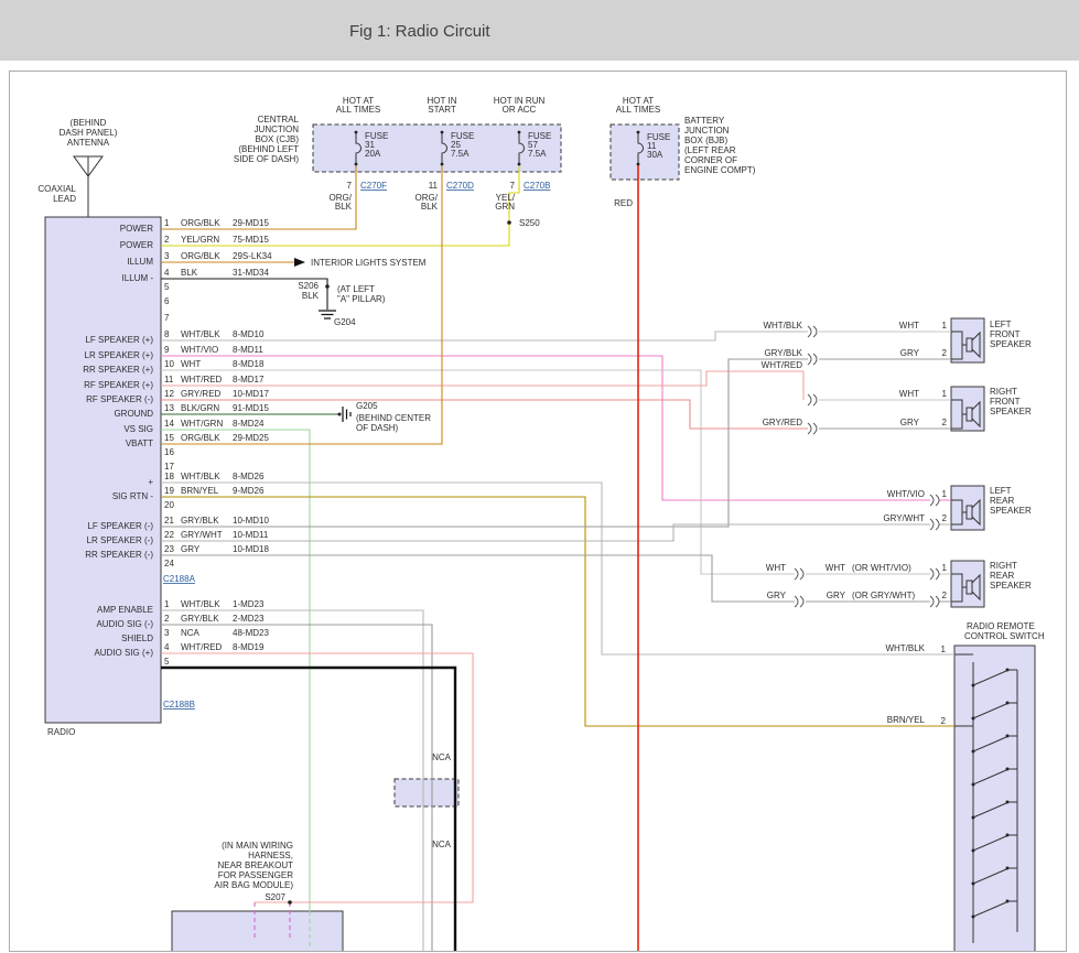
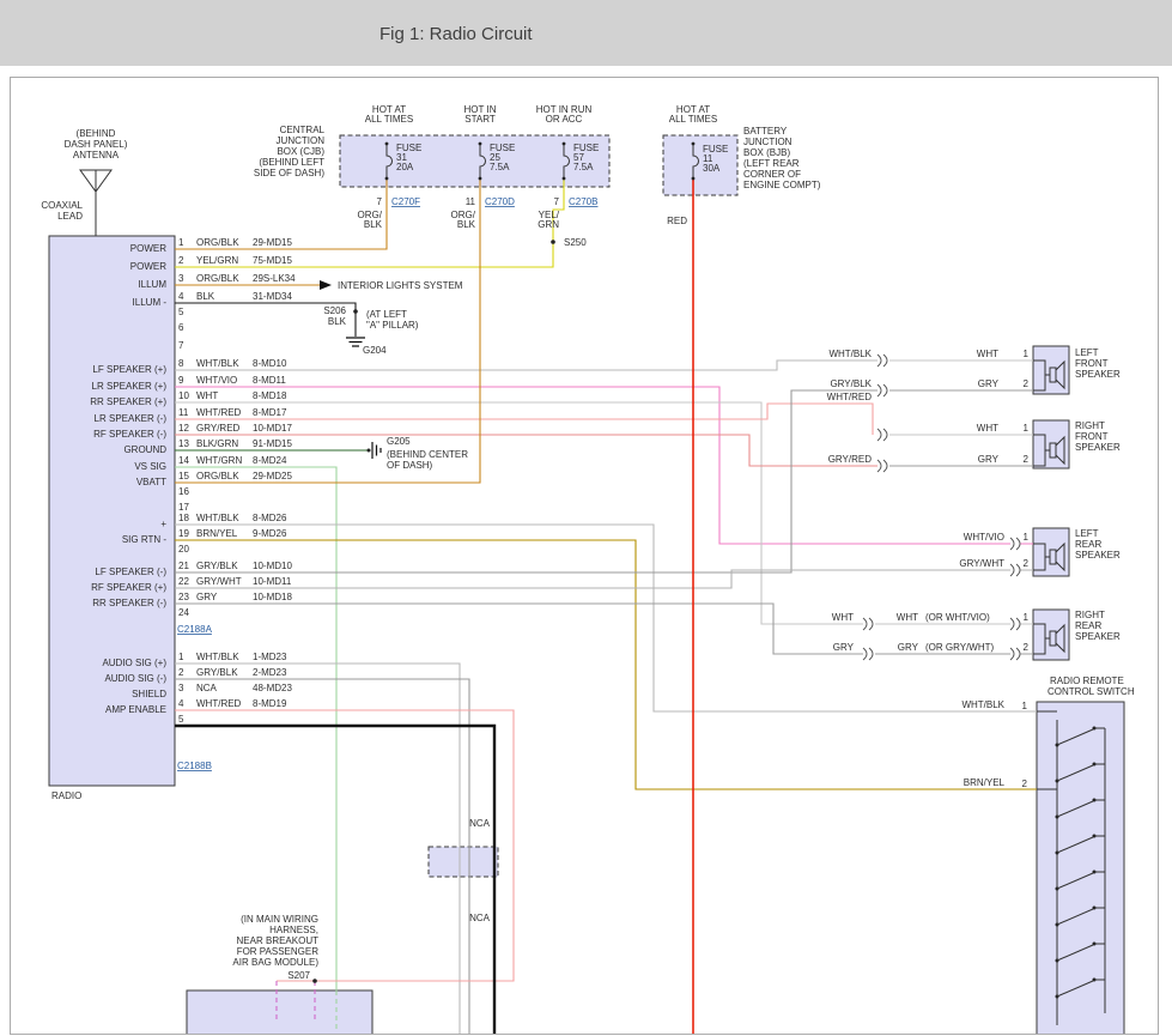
  Fig 1: Radio Circuit
  (BEHIND
  DASH PANEL)
  ANTENNA
  COAXIAL
  LEAD
  CENTRAL
  JUNCTION
  BOX (CJB)
  (BEHIND LEFT
  SIDE OF DASH)
  HOT AT
  ALL TIMES
  HOT IN
  START
  HOT IN RUN
  OR ACC
  FUSE
  31
  20A
  FUSE
  25
  7.5A
  FUSE
  57
  7.5A
  7
  C270F
  11
  C270D
  7
  C270B
  ORG/
  BLK
  ORG/
  BLK
  YEL/
  GRN
  HOT AT
  ALL TIMES
  FUSE
  11
  30A
  BATTERY
  JUNCTION
  BOX (BJB)
  (LEFT REAR
  CORNER OF
  ENGINE COMPT)
  RED
  INTERIOR LIGHTS SYSTEM
  S250
  S206
  BLK
  (AT LEFT
  "A" PILLAR)
  G204
  G205
  (BEHIND CENTER
  OF DASH)
  RADIO
  C2188A
  C2188B
  NCA
  NCA
  (IN MAIN WIRING
  HARNESS,
  NEAR BREAKOUT
  FOR PASSENGER
  AIR BAG MODULE)
  S207
  LEFT
  FRONT
  SPEAKER
  WHT/BLK
  WHT
  1
  GRY/BLK
  GRY
  2
  RIGHT
  FRONT
  SPEAKER
  WHT/RED
  WHT
  1
  GRY/RED
  GRY
  2
  LEFT
  REAR
  SPEAKER
  WHT/VIO
  1
  GRY/WHT
  2
  RIGHT
  REAR
  SPEAKER
  WHT
  WHT
  (OR WHT/VIO)
  1
  GRY
  GRY
  (OR GRY/WHT)
  2
  RADIO REMOTE
  CONTROL SWITCH
  WHT/BLK
  1
  BRN/YEL
  2
  1
  ORG/BLK
  29-MD15
  POWER
  2
  YEL/GRN
  75-MD15
  POWER
  3
  ORG/BLK
  29S-LK34
  ILLUM
  4
  BLK
  31-MD34
  ILLUM -
  5
  6
  7
  8
  WHT/BLK
  8-MD10
  LF SPEAKER (+)
  9
  WHT/VIO
  8-MD11
  LR SPEAKER (+)
  10
  WHT
  8-MD18
  RR SPEAKER (+)
  11
  WHT/RED
  8-MD17
- RF SPEAKER (+)
+ LR SPEAKER (-)
  12
  GRY/RED
  10-MD17
  RF SPEAKER (-)
  13
  BLK/GRN
  91-MD15
  GROUND
  14
  WHT/GRN
  8-MD24
  VS SIG
  15
  ORG/BLK
  29-MD25
  VBATT
  16
  17
  18
  WHT/BLK
  8-MD26
  +
  19
  BRN/YEL
  9-MD26
  SIG RTN -
  20
  21
  GRY/BLK
  10-MD10
  LF SPEAKER (-)
  22
  GRY/WHT
  10-MD11
- LR SPEAKER (-)
+ RF SPEAKER (+)
  23
  GRY
  10-MD18
  RR SPEAKER (-)
  24
  1
  WHT/BLK
  1-MD23
- AMP ENABLE
+ AUDIO SIG (+)
  2
  GRY/BLK
  2-MD23
  AUDIO SIG (-)
  3
  NCA
  48-MD23
  SHIELD
  4
  WHT/RED
  8-MD19
- AUDIO SIG (+)
+ AMP ENABLE
  5
